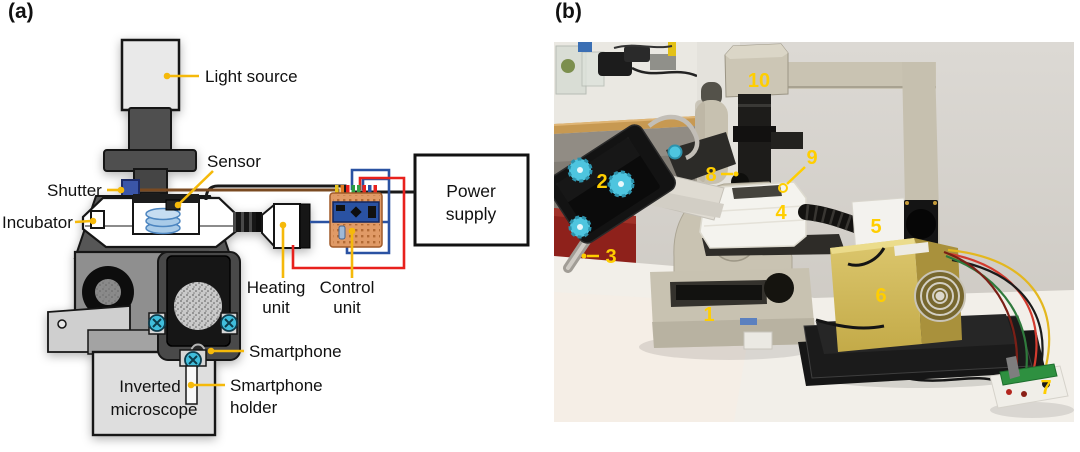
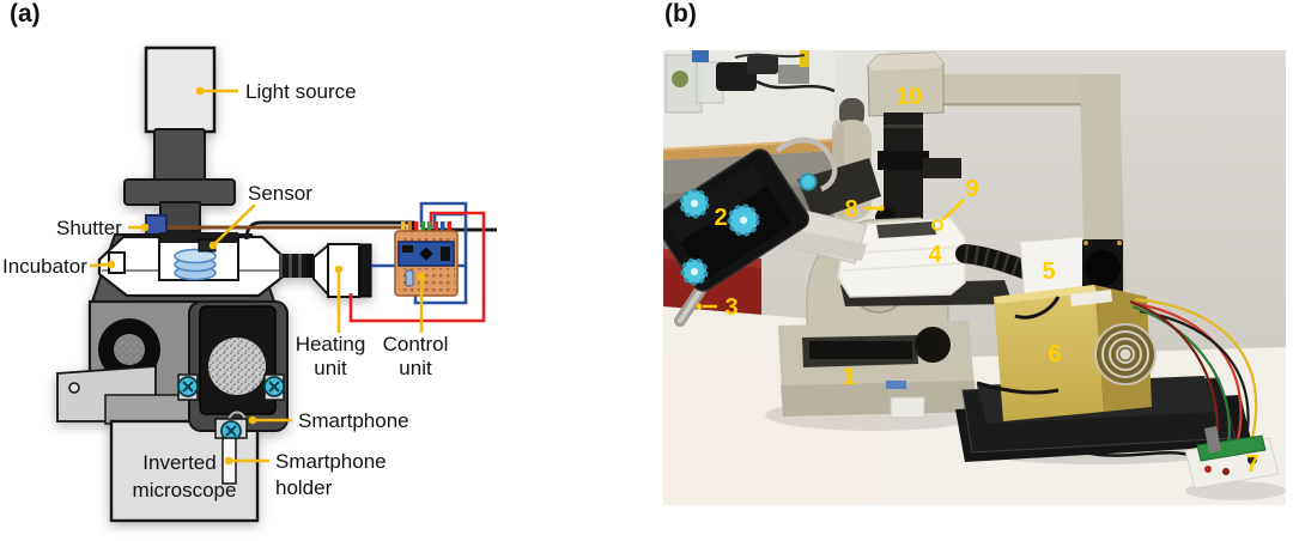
  (a)
- Power
- supply
  Light source
  Sensor
  Shutter
  Incubator
  Heating
  unit
  Control
  unit
  Smartphone
  Inverted
  microscope
  Smartphone
  holder
  (b)
  1
  2
  3
  4
  5
  6
  7
  8
  9
  10
